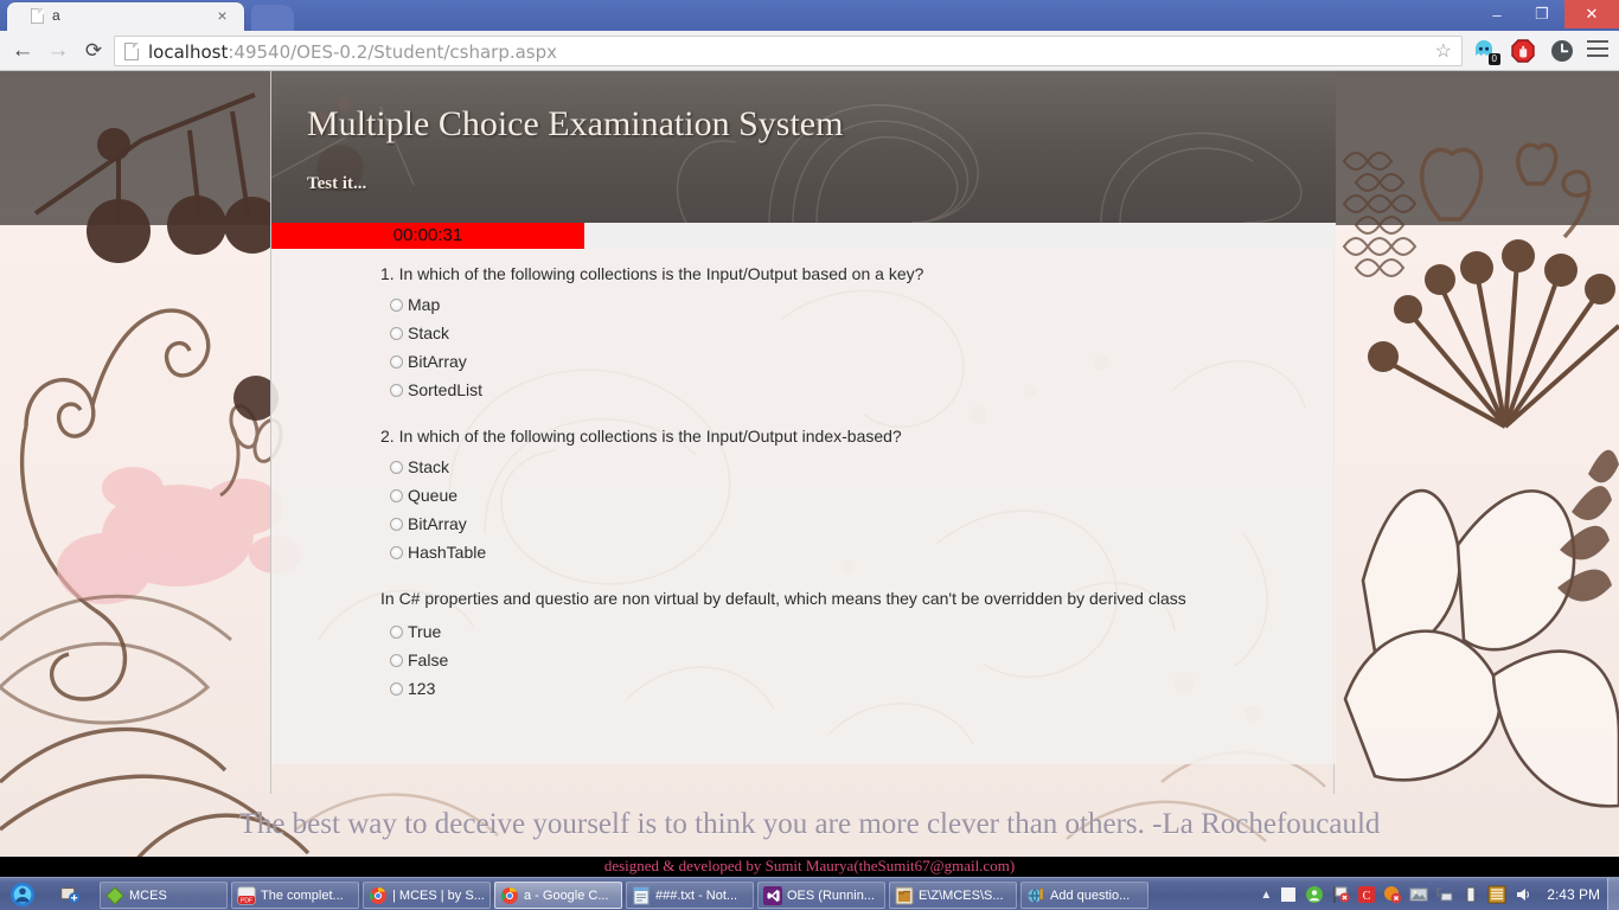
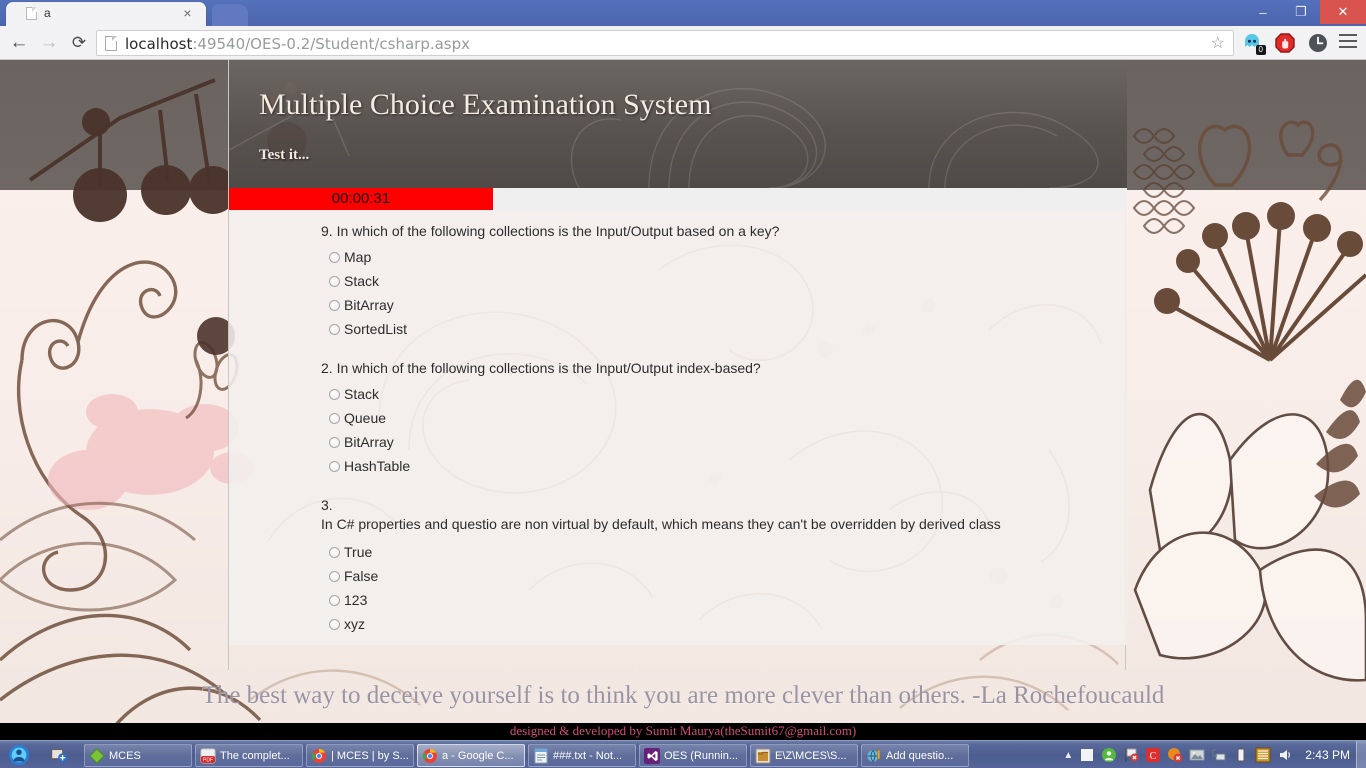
  Multiple Choice Examination System
  Test it...
  00:00:31
- 1. In which of the following collections is the Input/Output based on a key?
+ 9. In which of the following collections is the Input/Output based on a key?
  Map
  Stack
  BitArray
  SortedList
  2. In which of the following collections is the Input/Output index-based?
  Stack
  Queue
  BitArray
  HashTable
+ 3.
  In C# properties and questio are non virtual by default, which means they can't be overridden by derived class
  True
  False
  123
+ xyz
  The best way to deceive yourself is to think you are more clever than others. -La Rochefoucauld
  designed & developed by Sumit Maurya(theSumit67@gmail.com)
  a
  ×
  –
  ❐
  ✕
  ←
  →
  ⟳
  localhost:49540/OES-0.2/Student/csharp.aspx
  ☆
  0
  MCES
  The complet...
  | MCES | by S...
  a - Google C...
  ###.txt - Not...
  OES (Runnin...
  E\Z\MCES\S...
  Add questio...
  ▲
  C
  2:43 PM
